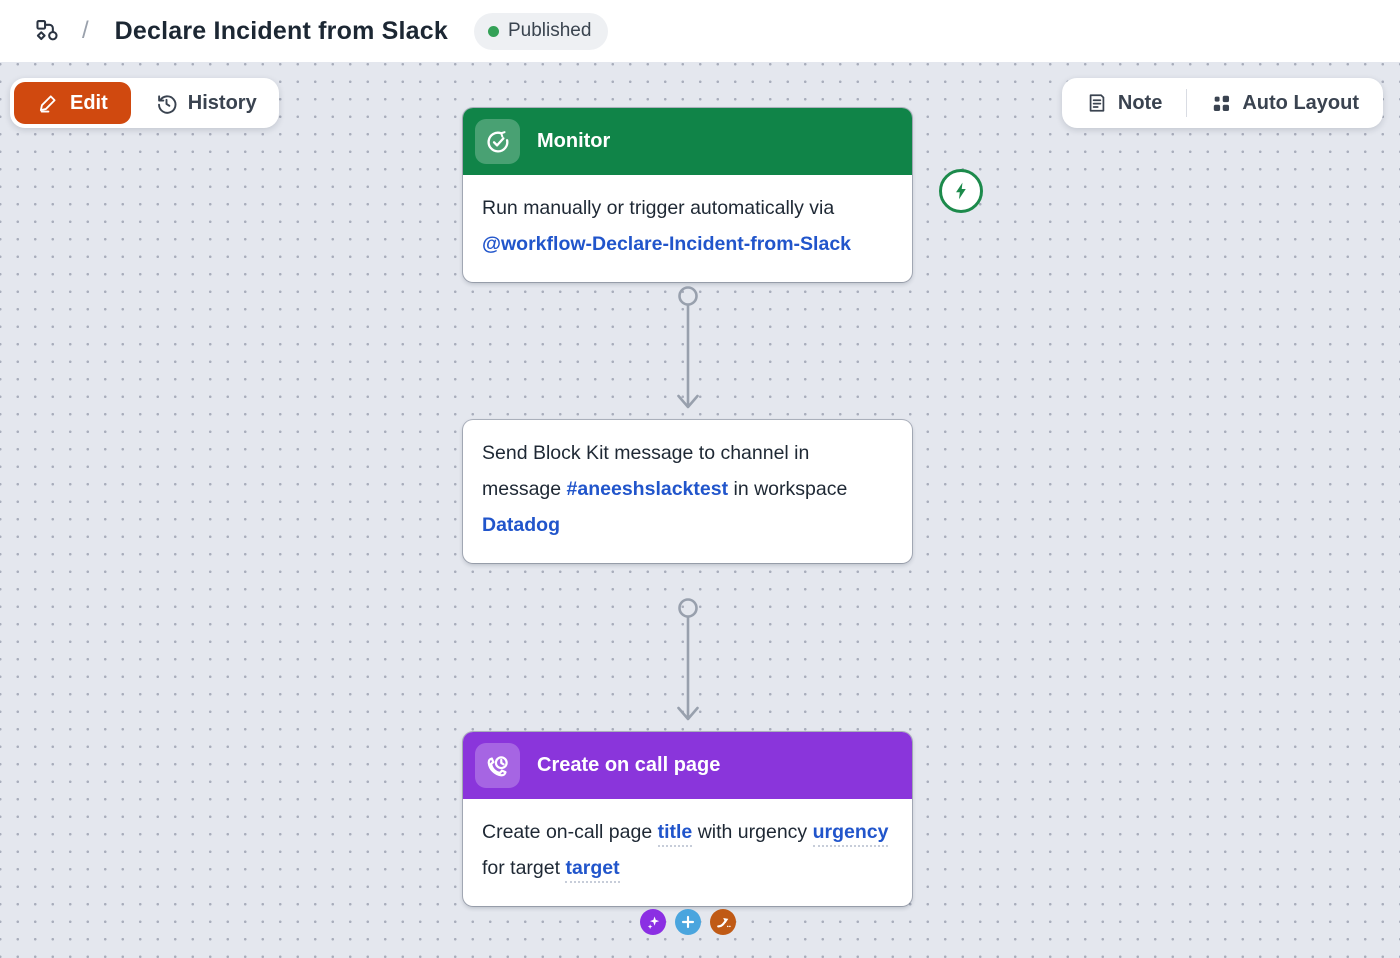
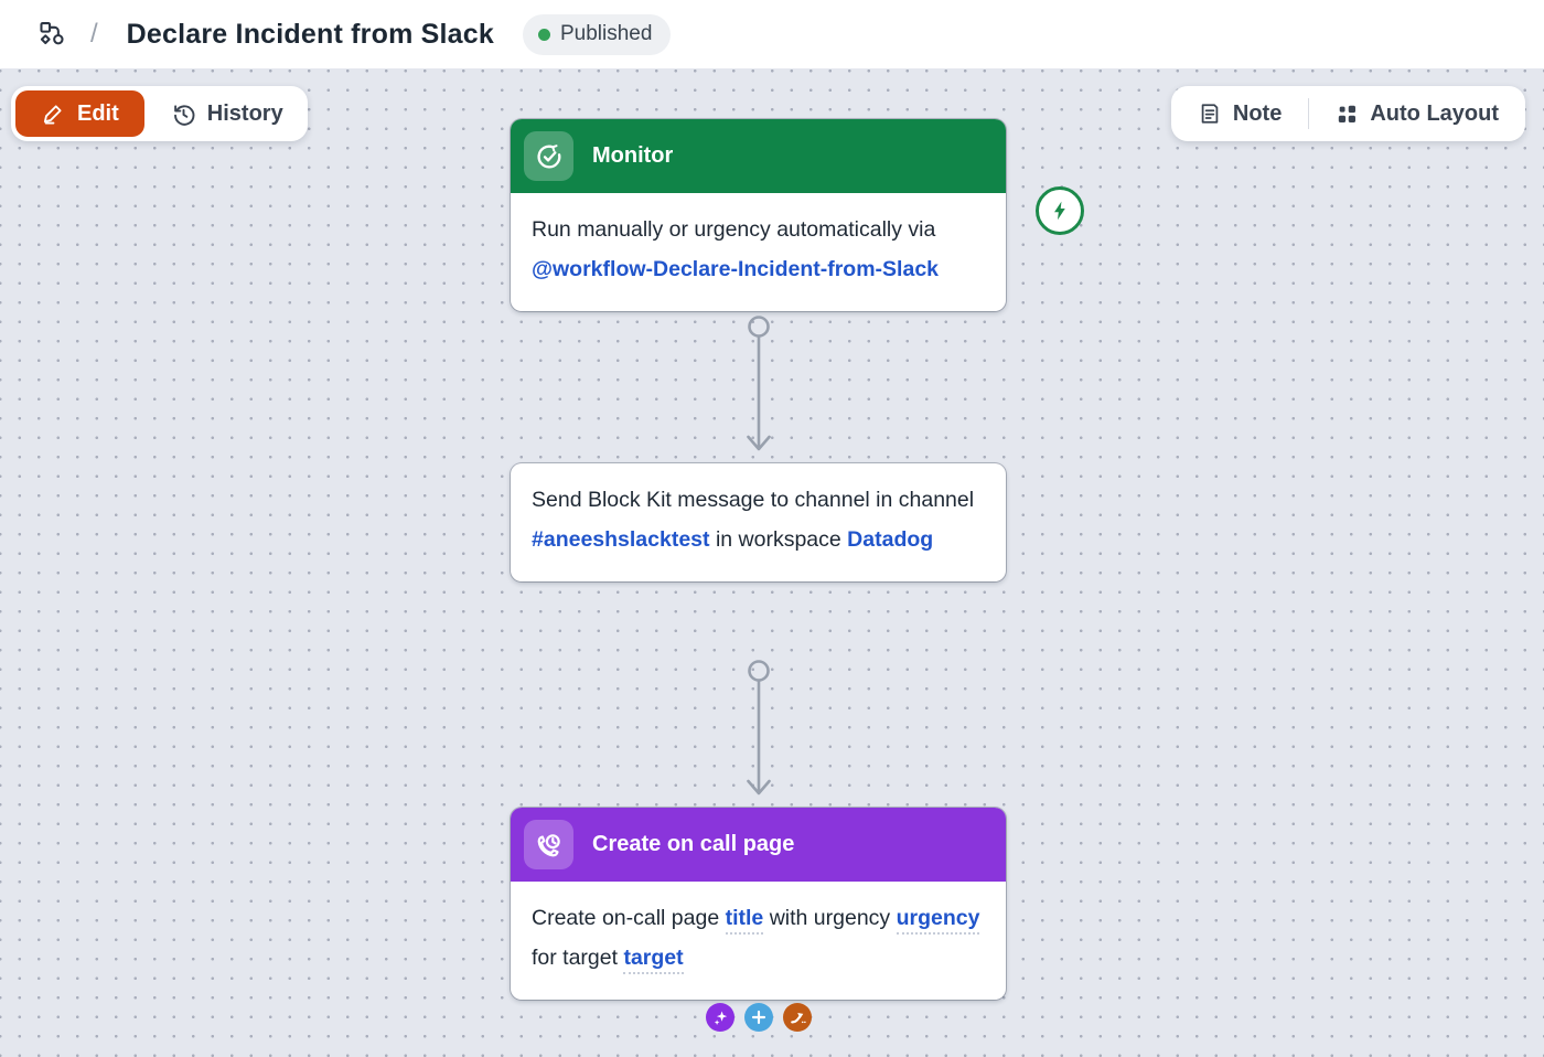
  /
  Declare Incident from Slack
  Published
  Edit
  History
  Note
  Auto Layout
  Monitor
- Run manually or trigger automatically via @workflow-Declare-Incident-from-Slack
+ Run manually or urgency automatically via @workflow-Declare-Incident-from-Slack
- Send Block Kit message to channel in message #aneeshslacktest in workspace Datadog
+ Send Block Kit message to channel in channel #aneeshslacktest in workspace Datadog
  Create on call page
  Create on-call page title with urgency urgency for target target
